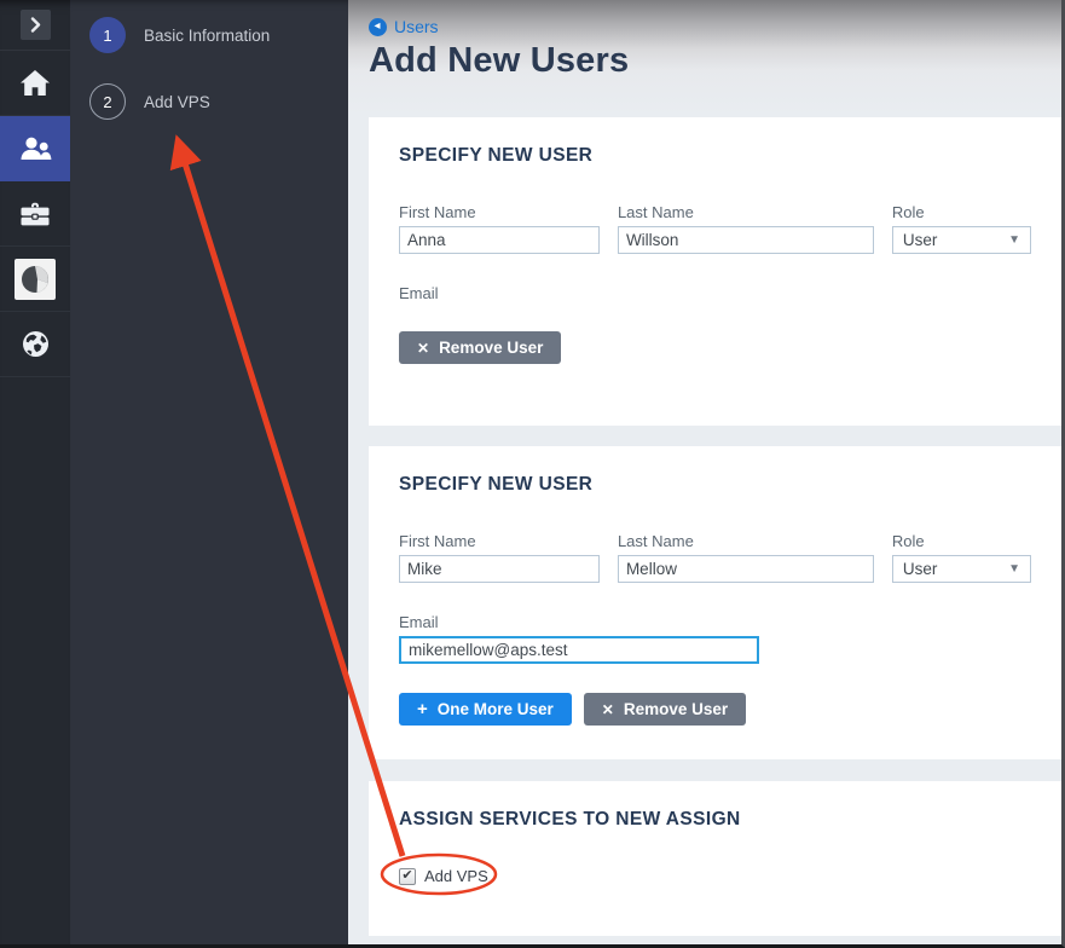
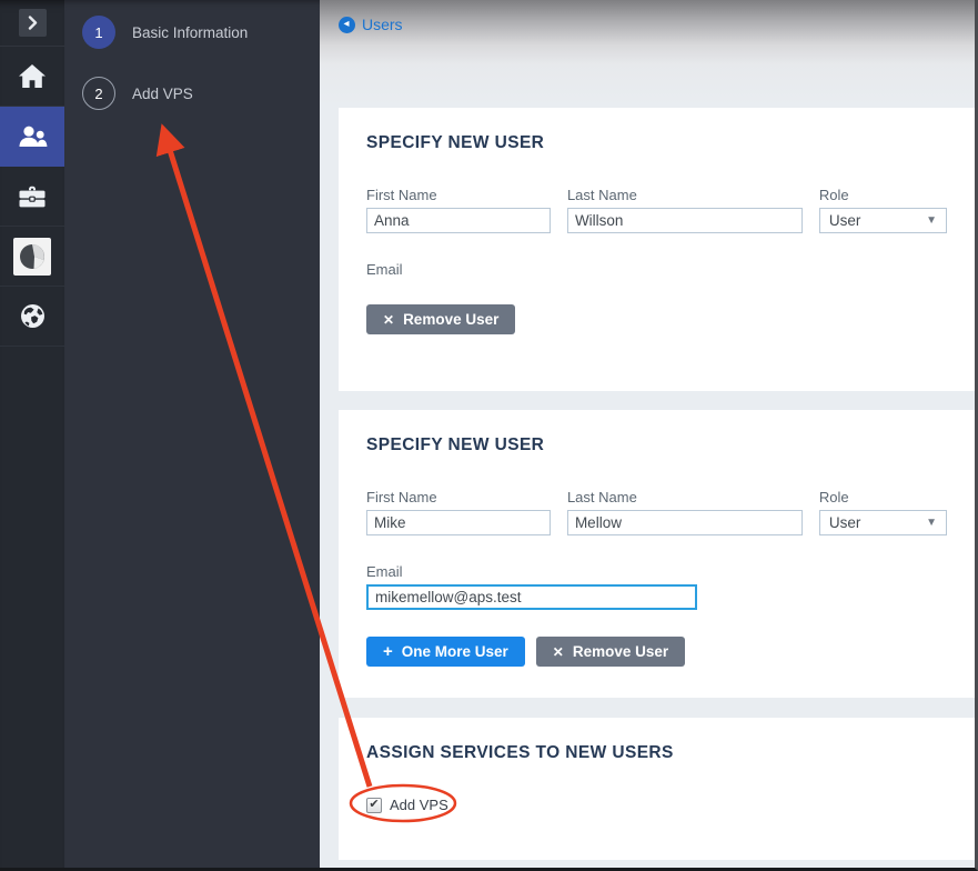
  1
  Basic Information
  2
  Add VPS
  ◂
  Users
- Add New Users
  SPECIFY NEW USER
  First Name
  Anna
  Last Name
  Willson
  Role
  User
  ▼
  Email
  ✕
  Remove User
  SPECIFY NEW USER
  First Name
  Mike
  Last Name
  Mellow
  Role
  User
  ▼
  Email
  mikemellow@aps.test
  +
  One More User
  ✕
  Remove User
- ASSIGN SERVICES TO NEW ASSIGN
+ ASSIGN SERVICES TO NEW USERS
  ✔
  Add VPS
